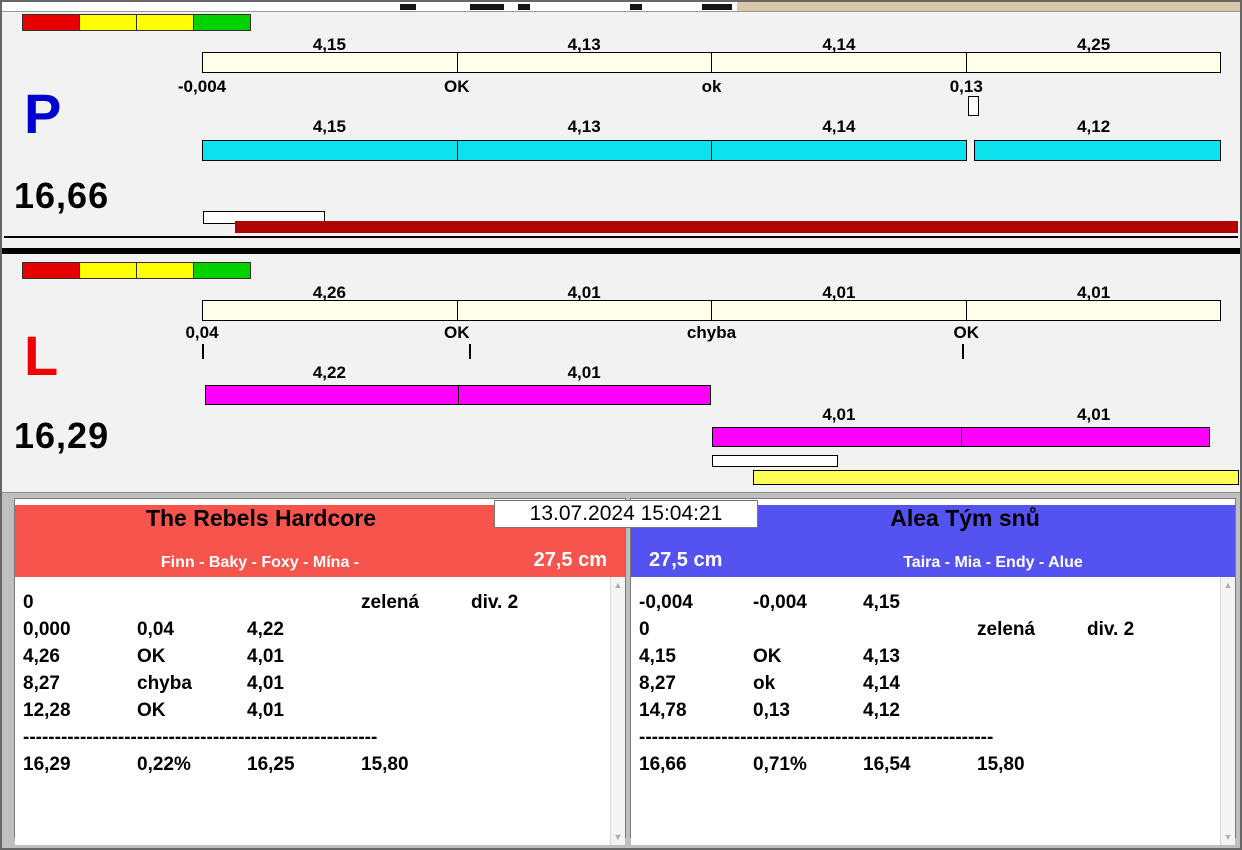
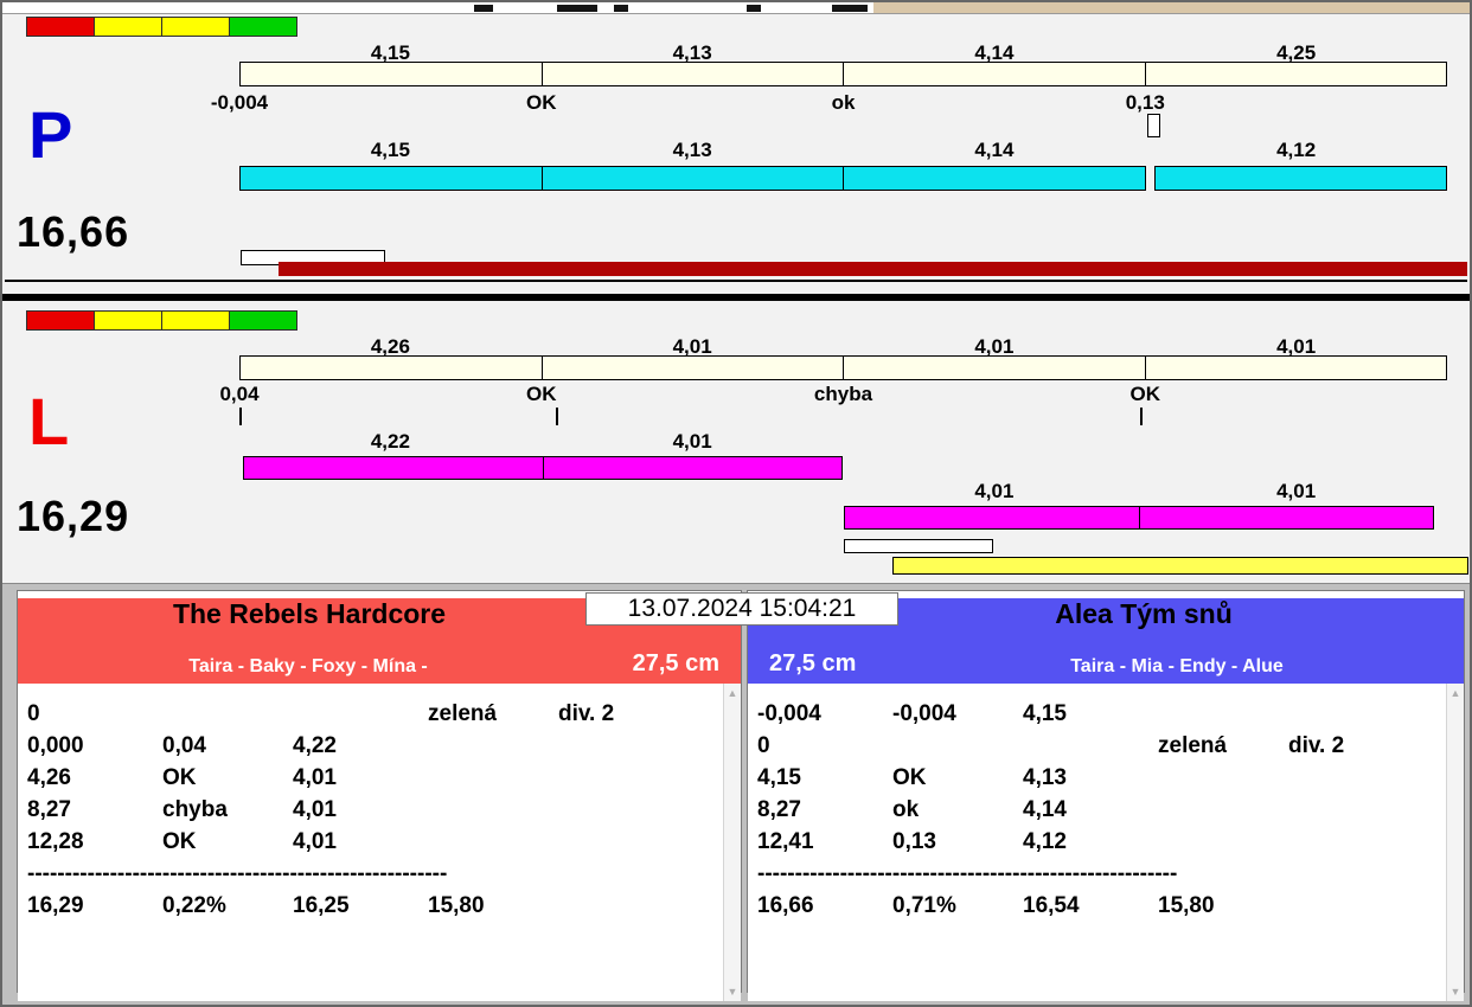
  4,15
  4,13
  4,14
  4,25
  -0,004
  OK
  ok
  0,13
  4,15
  4,13
  4,14
  4,12
  P
  16,66
  4,26
  4,01
  4,01
  4,01
  0,04
  OK
  chyba
  OK
  4,22
  4,01
  4,01
  4,01
  L
  16,29
  13.07.2024 15:04:21
  The Rebels Hardcore
- Finn - Baky - Foxy - Mína -
+ Taira - Baky - Foxy - Mína -
  27,5 cm
  ▲
  ▼
  0
  zelená
  div. 2
  0,000
  0,04
  4,22
  4,26
  OK
  4,01
  8,27
  chyba
  4,01
  12,28
  OK
  4,01
  --------------------------------------------------------
  16,29
  0,22%
  16,25
  15,80
  Alea Tým snů
  27,5 cm
  Taira - Mia - Endy - Alue
  ▲
  ▼
  -0,004
  -0,004
  4,15
  0
  zelená
  div. 2
  4,15
  OK
  4,13
  8,27
  ok
  4,14
- 14,78
+ 12,41
  0,13
  4,12
  --------------------------------------------------------
  16,66
  0,71%
  16,54
  15,80
